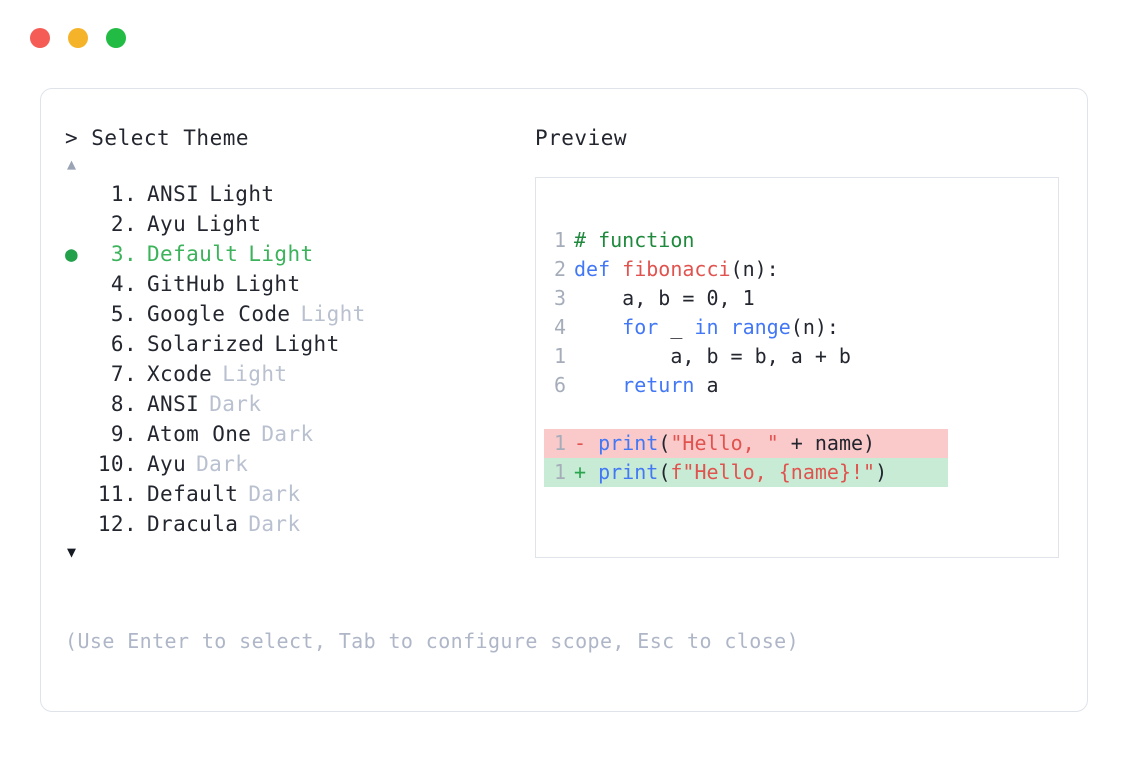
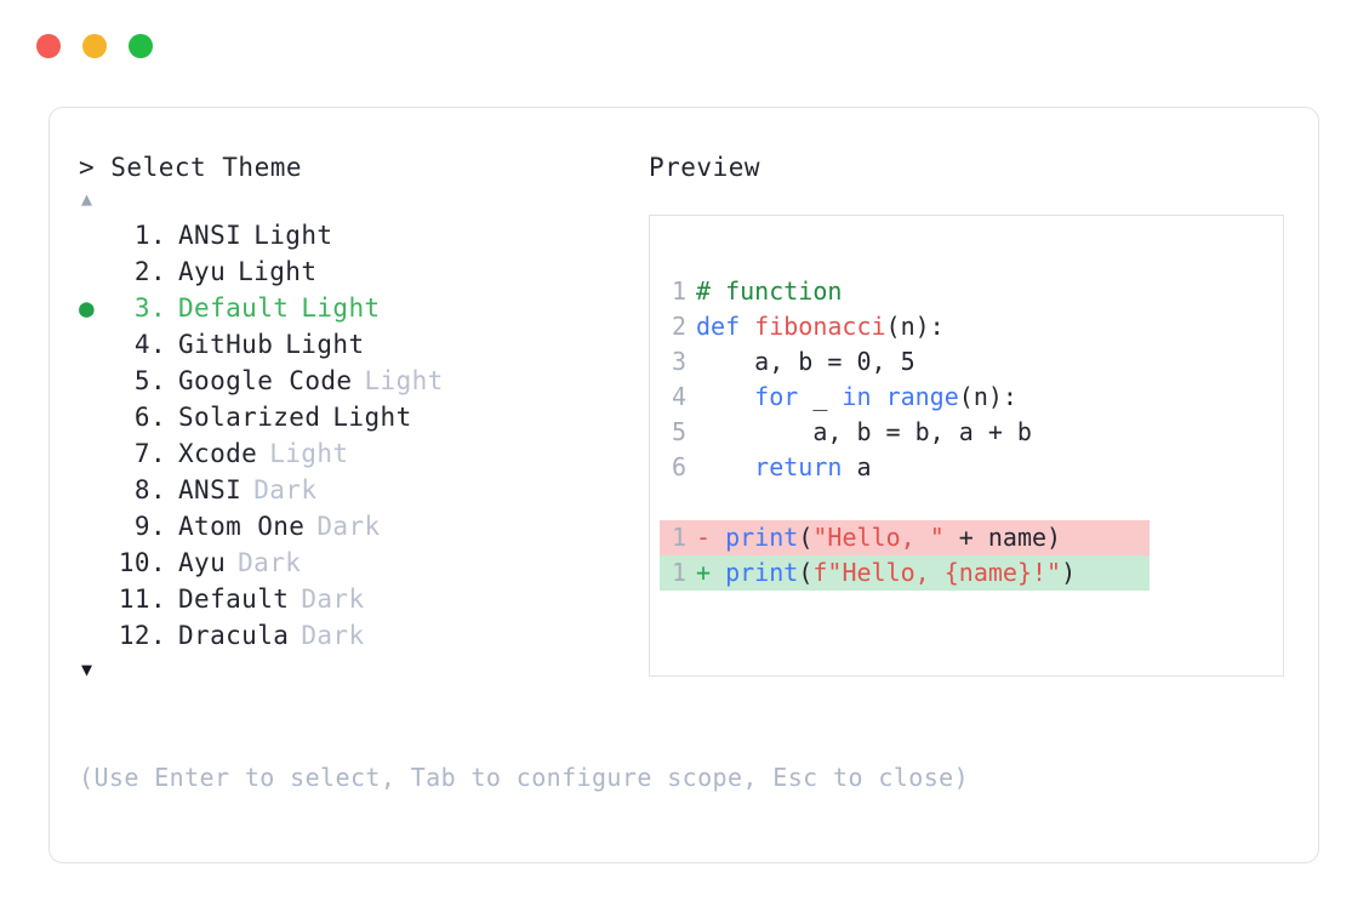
  > Select Theme
  ▲
  1.
  ANSI
  Light
  2.
  Ayu
  Light
  ●
  3.
  Default
  Light
  4.
  GitHub
  Light
  5.
  Google Code
  Light
  6.
  Solarized
  Light
  7.
  Xcode
  Light
  8.
  ANSI
  Dark
  9.
  Atom One
  Dark
  10.
  Ayu
  Dark
  11.
  Default
  Dark
  12.
  Dracula
  Dark
  ▼
  (Use Enter to select, Tab to configure scope, Esc to close)
  Preview
  1 # function
  2 def fibonacci(n):
- 3 a, b = 0, 1
+ 3 a, b = 0, 5
  4 for _ in range(n):
- 1 a, b = b, a + b
+ 5 a, b = b, a + b
  6 return a
  1 - print("Hello, " + name)
  1 + print(f"Hello, {name}!")
